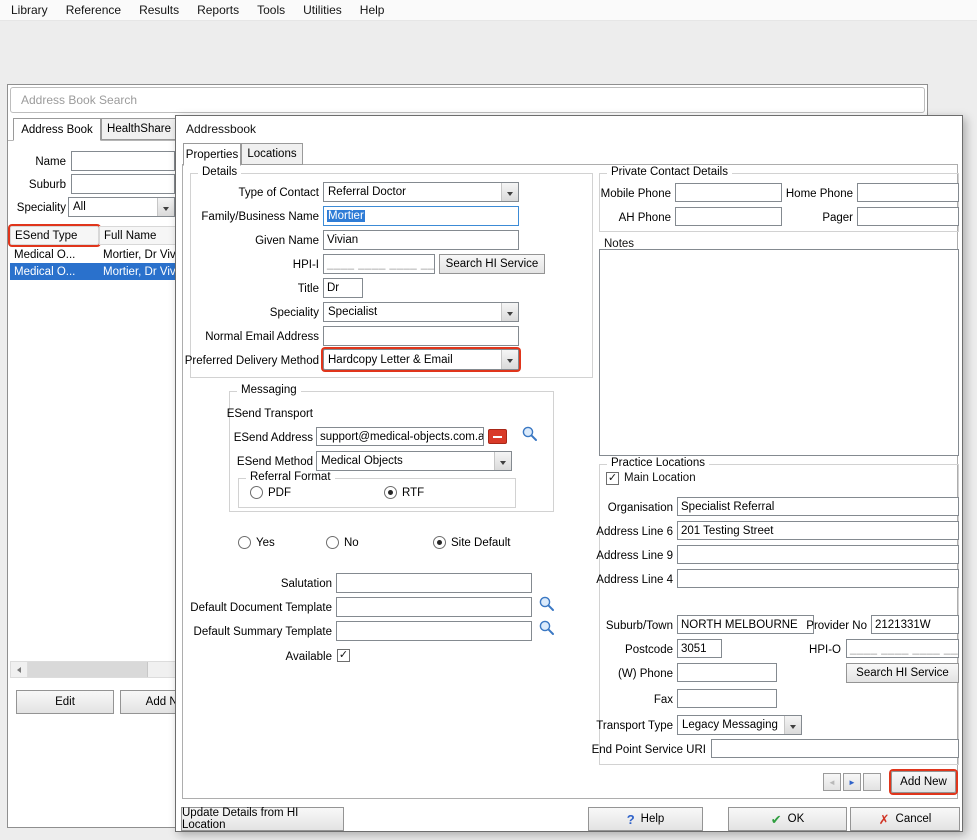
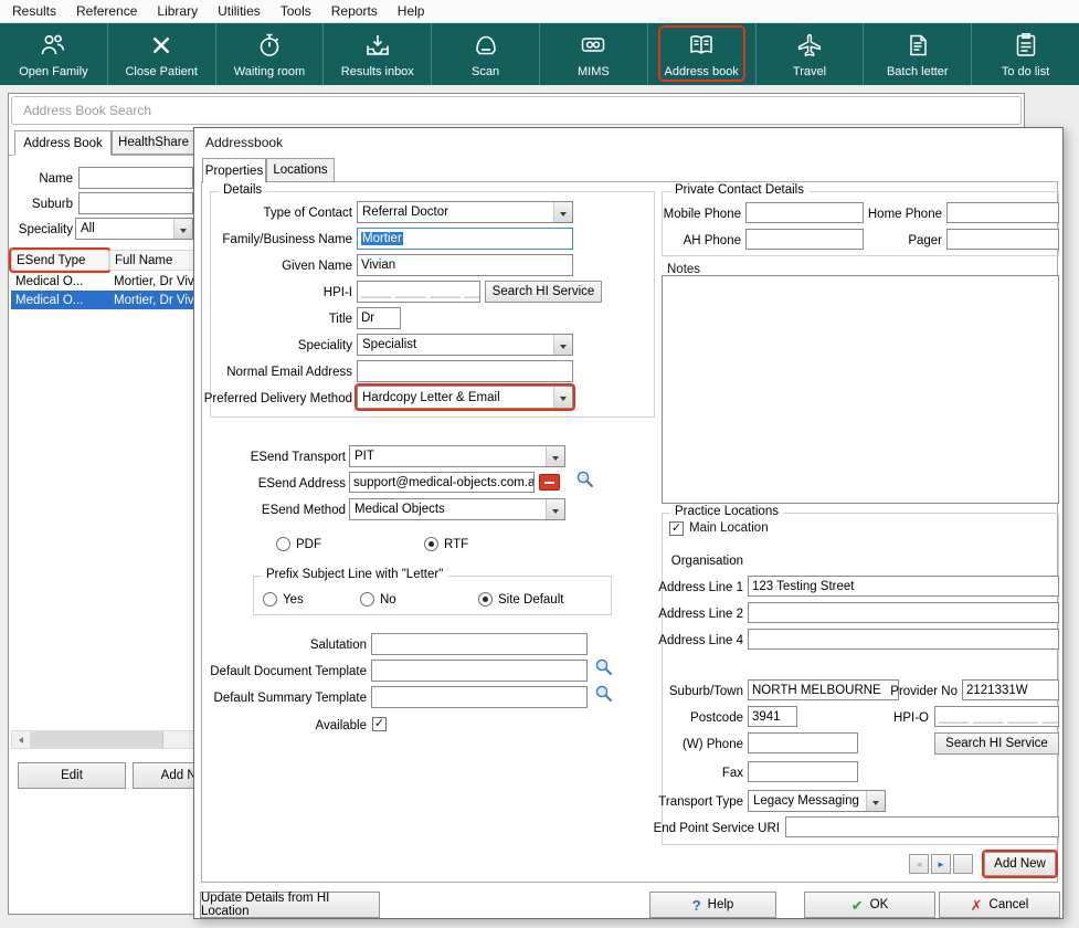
- Library
+ Results
  Reference
- Results
+ Library
- Reports
+ Utilities
  Tools
- Utilities
+ Reports
  Help
+ Open Family
+ Close Patient
+ Waiting room
+ Results inbox
+ Scan
+ MIMS
+ Address book
+ Travel
+ Batch letter
+ To do list
  Address Book Search
  Address Book
  HealthShare
  Name
  Suburb
  Speciality
  All
  ESend Type
  Full Name
  Medical O...
  Mortier, Dr Viv
  Medical O...
  Mortier, Dr Viv
  Edit
  Addressbook
  Properties
  Locations
  Details
  Type of Contact
  Referral Doctor
  Family/Business Name
  Mortier
  Given Name
  Vivian
  HPI-I
  ____ ____ ____ __
  Search HI Service
  Title
  Dr
  Speciality
  Specialist
  Normal Email Address
  Preferred Delivery Method
  Hardcopy Letter & Email
- Messaging
  ESend Transport
+ PIT
  ESend Address
  support@medical-objects.com.a
  ESend Method
  Medical Objects
- Referral Format
  PDF
  RTF
+ Prefix Subject Line with "Letter"
  Yes
  No
  Site Default
  Salutation
  Default Document Template
  Default Summary Template
  Available
  ✓
  Private Contact Details
  Mobile Phone
  Home Phone
  AH Phone
  Pager
  Notes
  Practice Locations
  ✓
  Main Location
  Organisation
- Specialist Referral
- Address Line 6
+ Address Line 1
- 201 Testing Street
+ 123 Testing Street
- Address Line 9
+ Address Line 2
  Address Line 4
  Suburb/Town
  NORTH MELBOURNE
  Provider No
  2121331W
  Postcode
- 3051
+ 3941
  HPI-O
  ____ ____ ____ __
  (W) Phone
  Search HI Service
  Fax
  Transport Type
  Legacy Messaging
  End Point Service URI
  ◄
  ►
  Add New
  Update Details from HI Location
  ?
  Help
  ✔
  OK
  ✗
  Cancel
